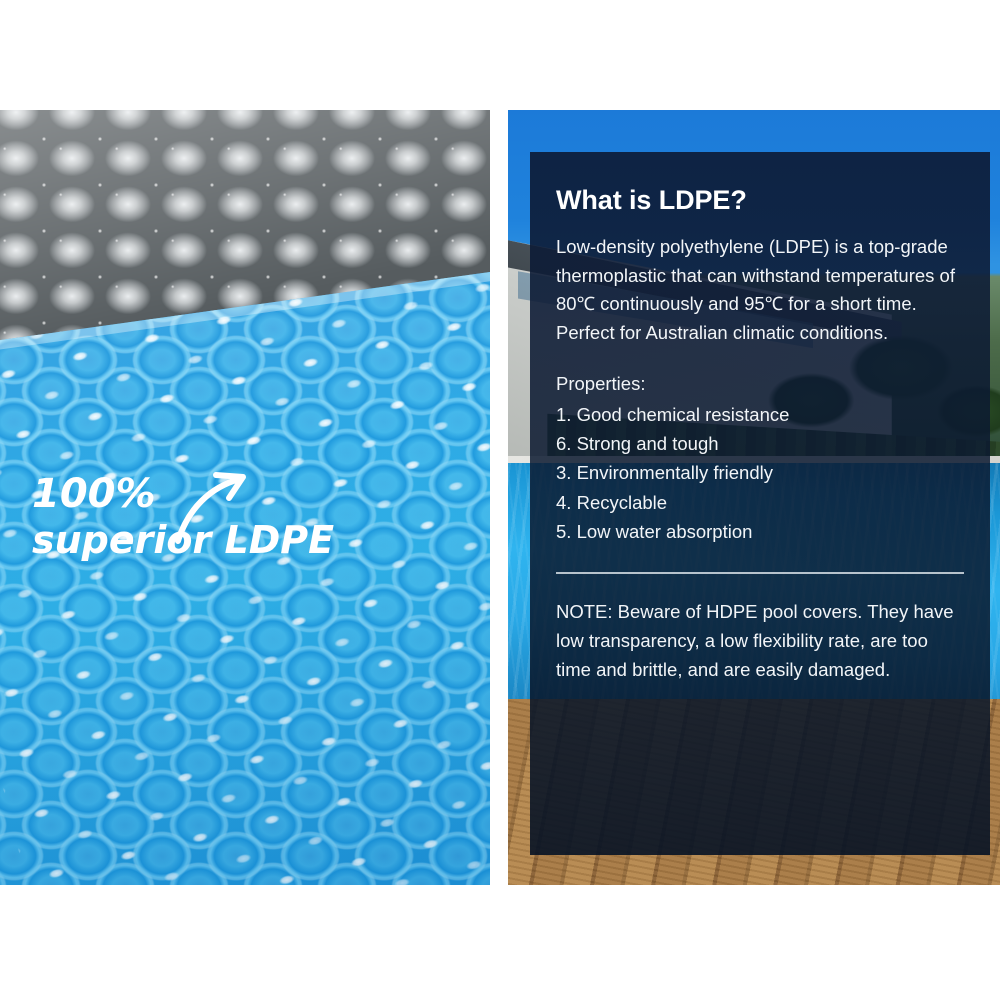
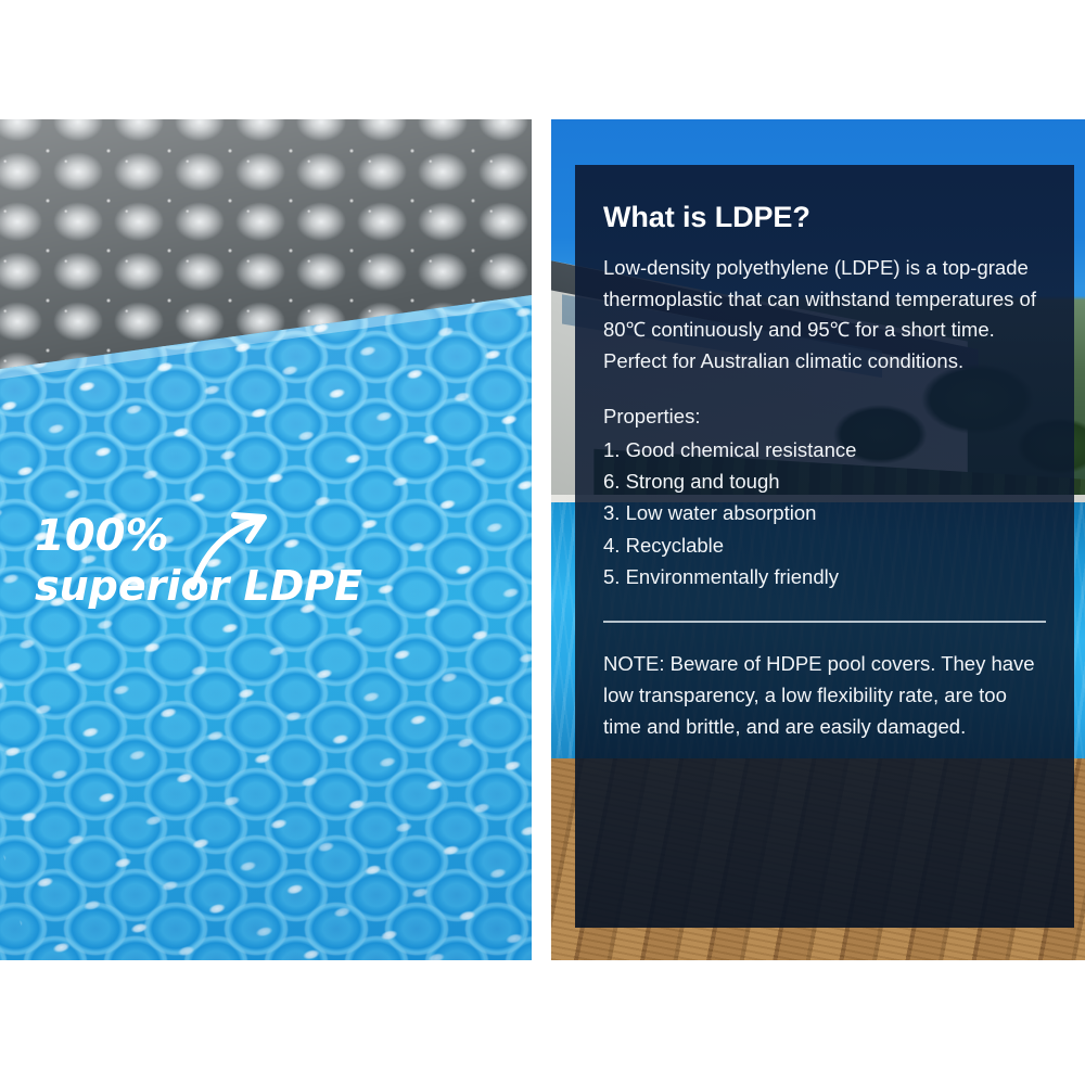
  100%
  superir LDPE
  What is LDPE?
  Low-density polyethylene (LDPE) is a top-grade thermoplastic that can withstand temperatures of 80℃ continuously and 95℃ for a short time. Perfect for Australian climatic conditions.
  Properties:
  1. Good chemical resistance
  6. Strong and tough
- 3. Environmentally friendly
+ 3. Low water absorption
  4. Recyclable
- 5. Low water absorption
+ 5. Environmentally friendly
  NOTE: Beware of HDPE pool covers. They have low transparency, a low flexibility rate, are too time and brittle, and are easily damaged.
